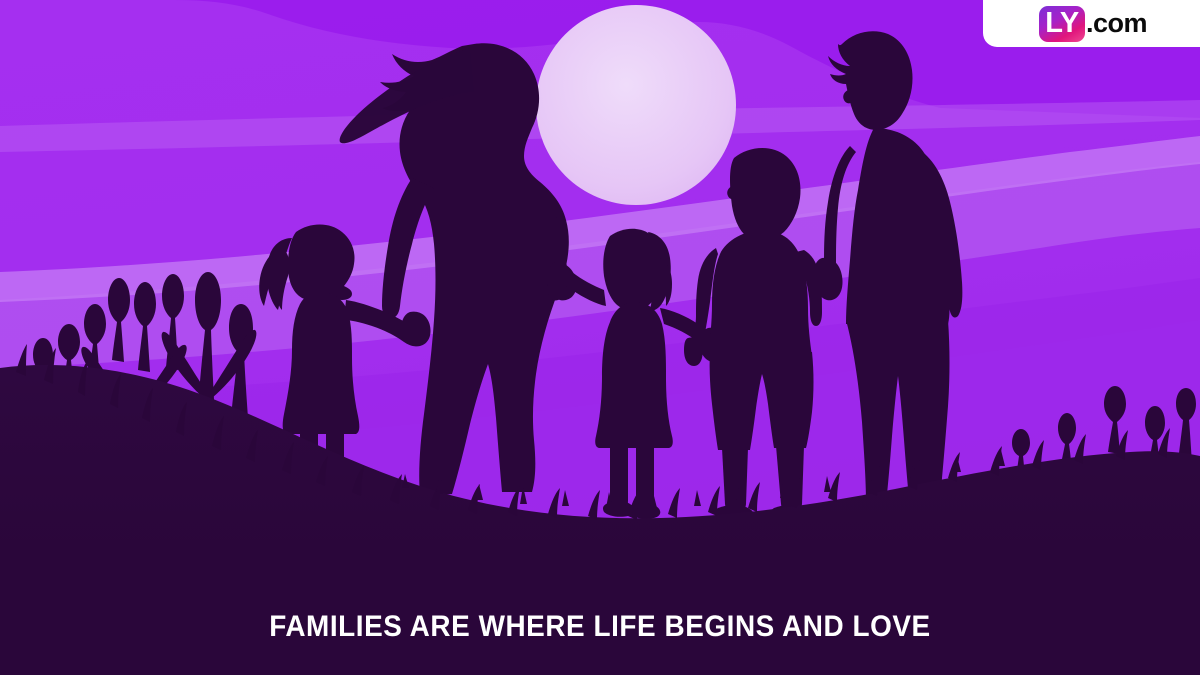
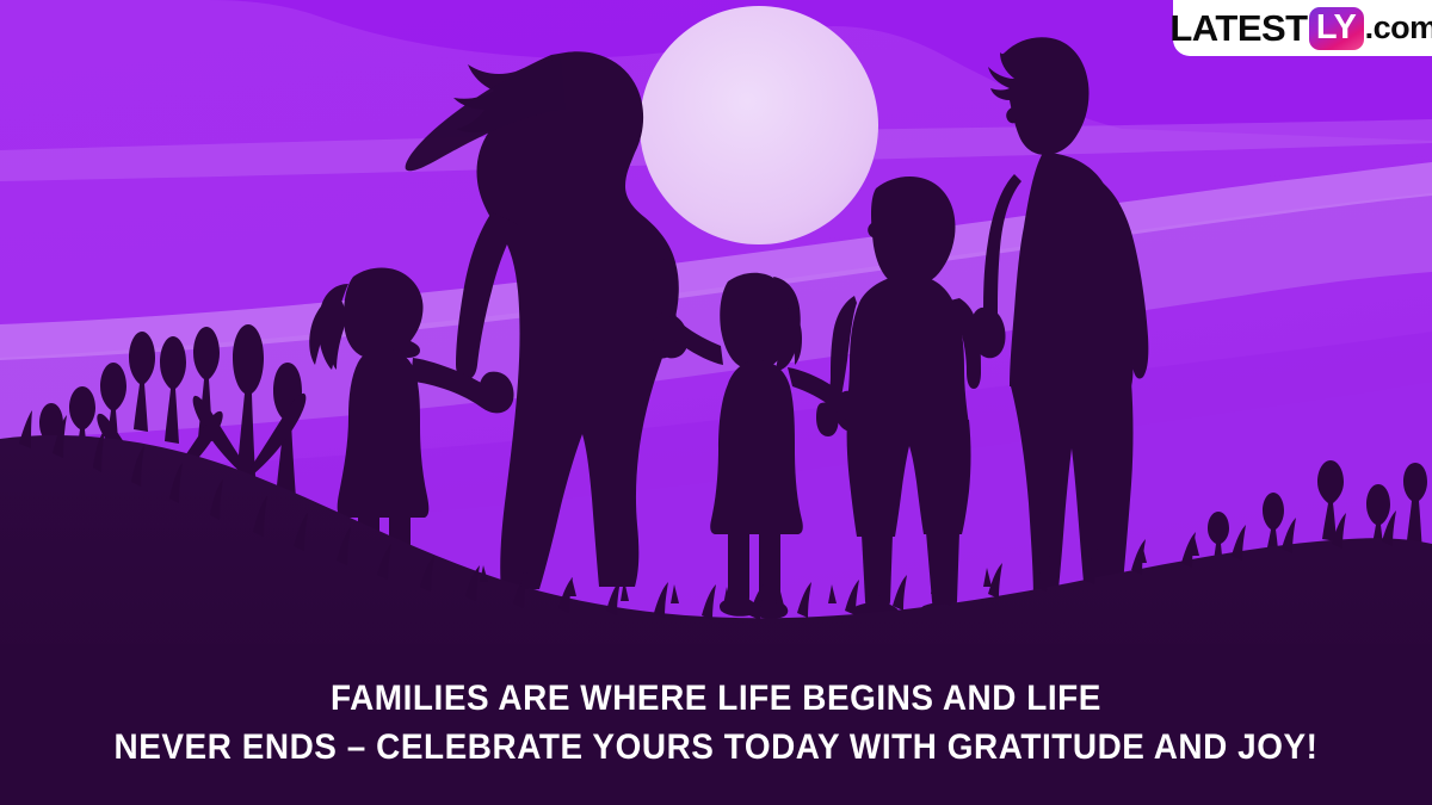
+ LATEST
  LY
  .com
- FAMILIES ARE WHERE LIFE BEGINS AND LOVE
+ FAMILIES ARE WHERE LIFE BEGINS AND LIFE
+ NEVER ENDS – CELEBRATE YOURS TODAY WITH GRATITUDE AND JOY!
